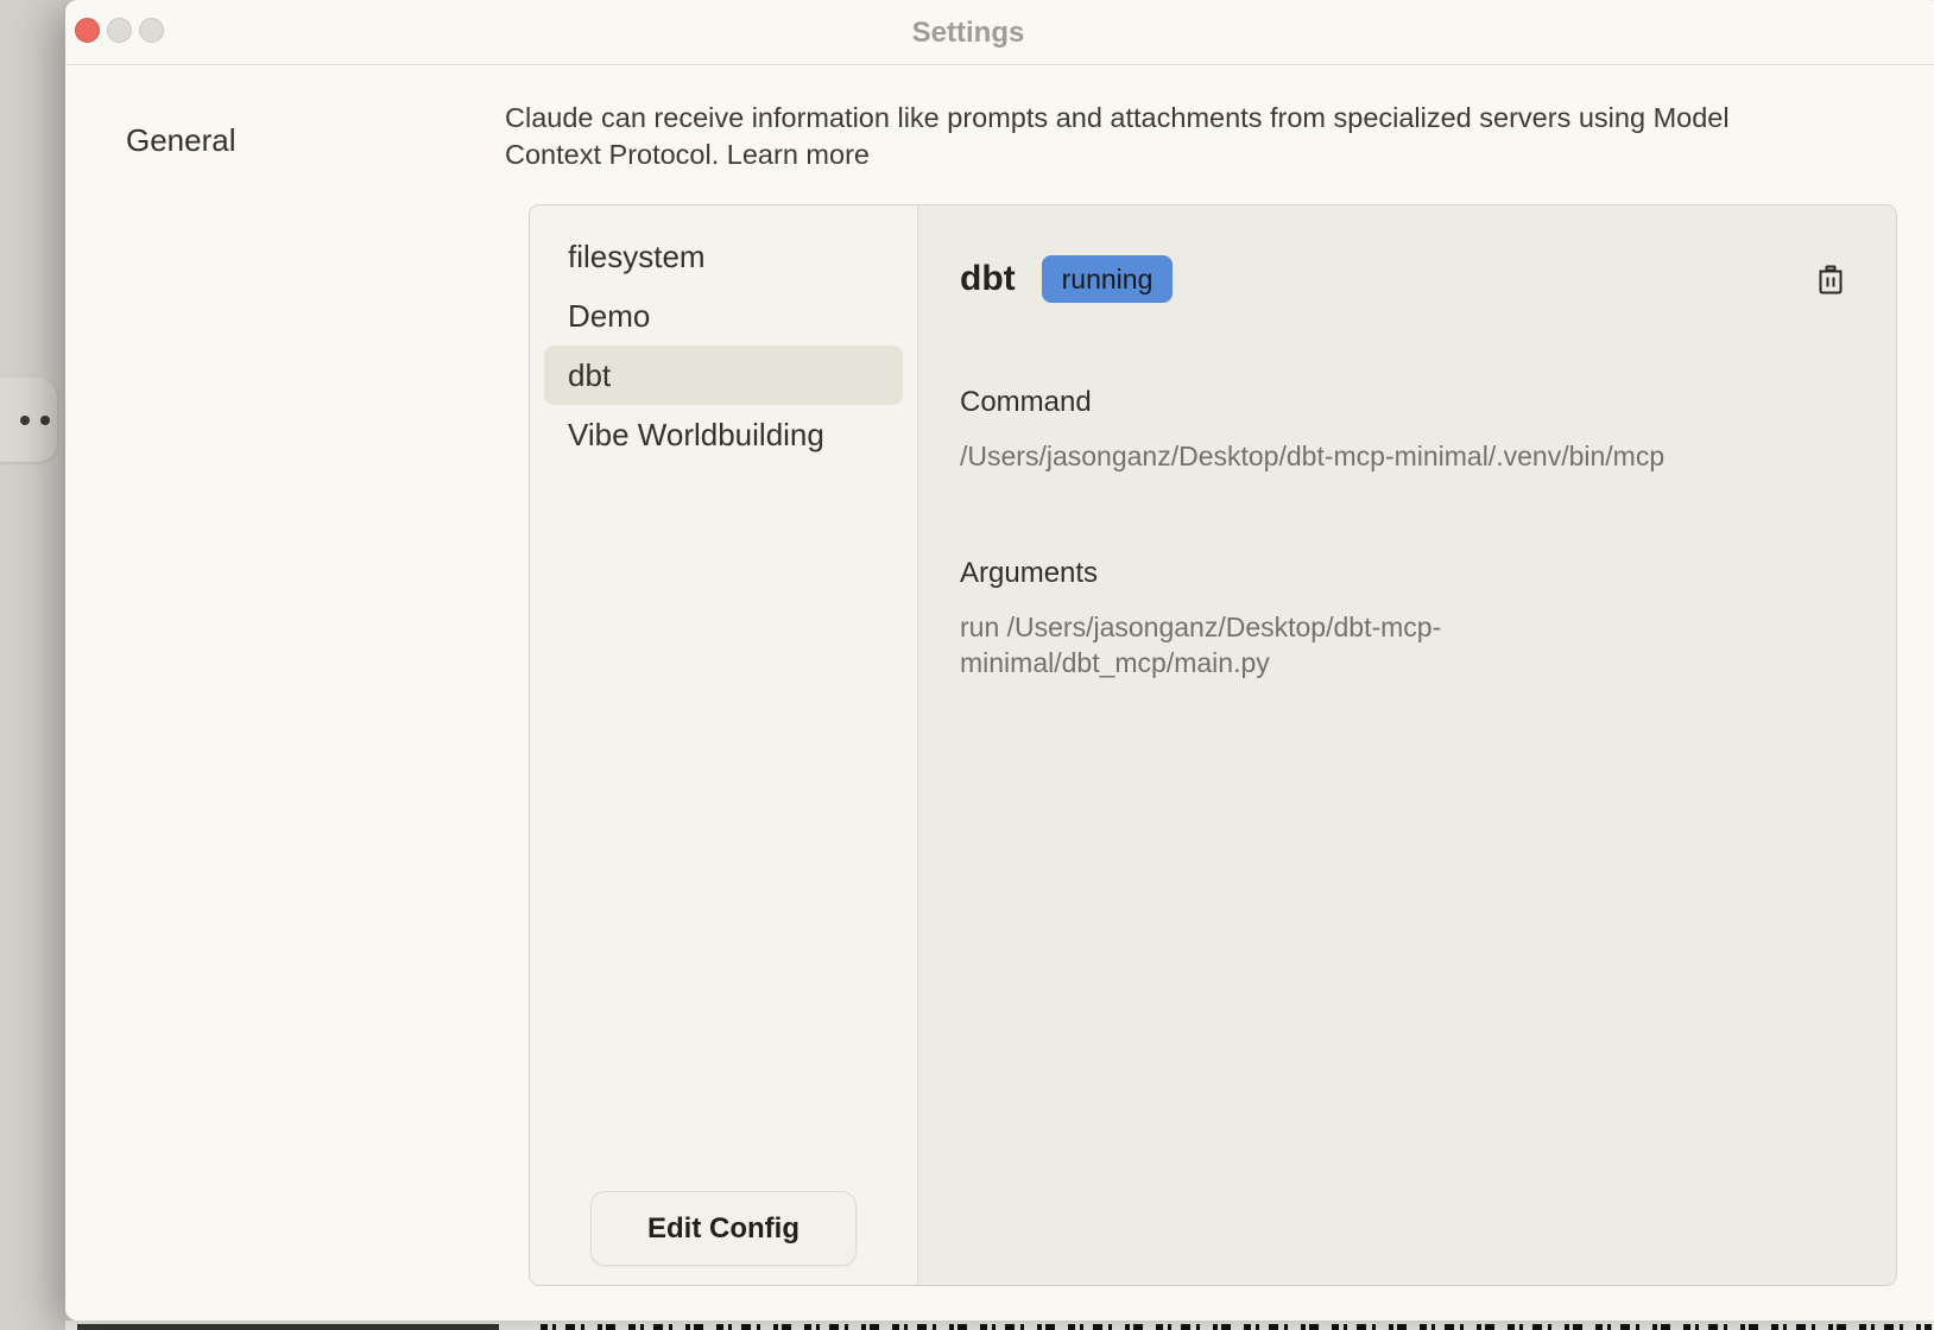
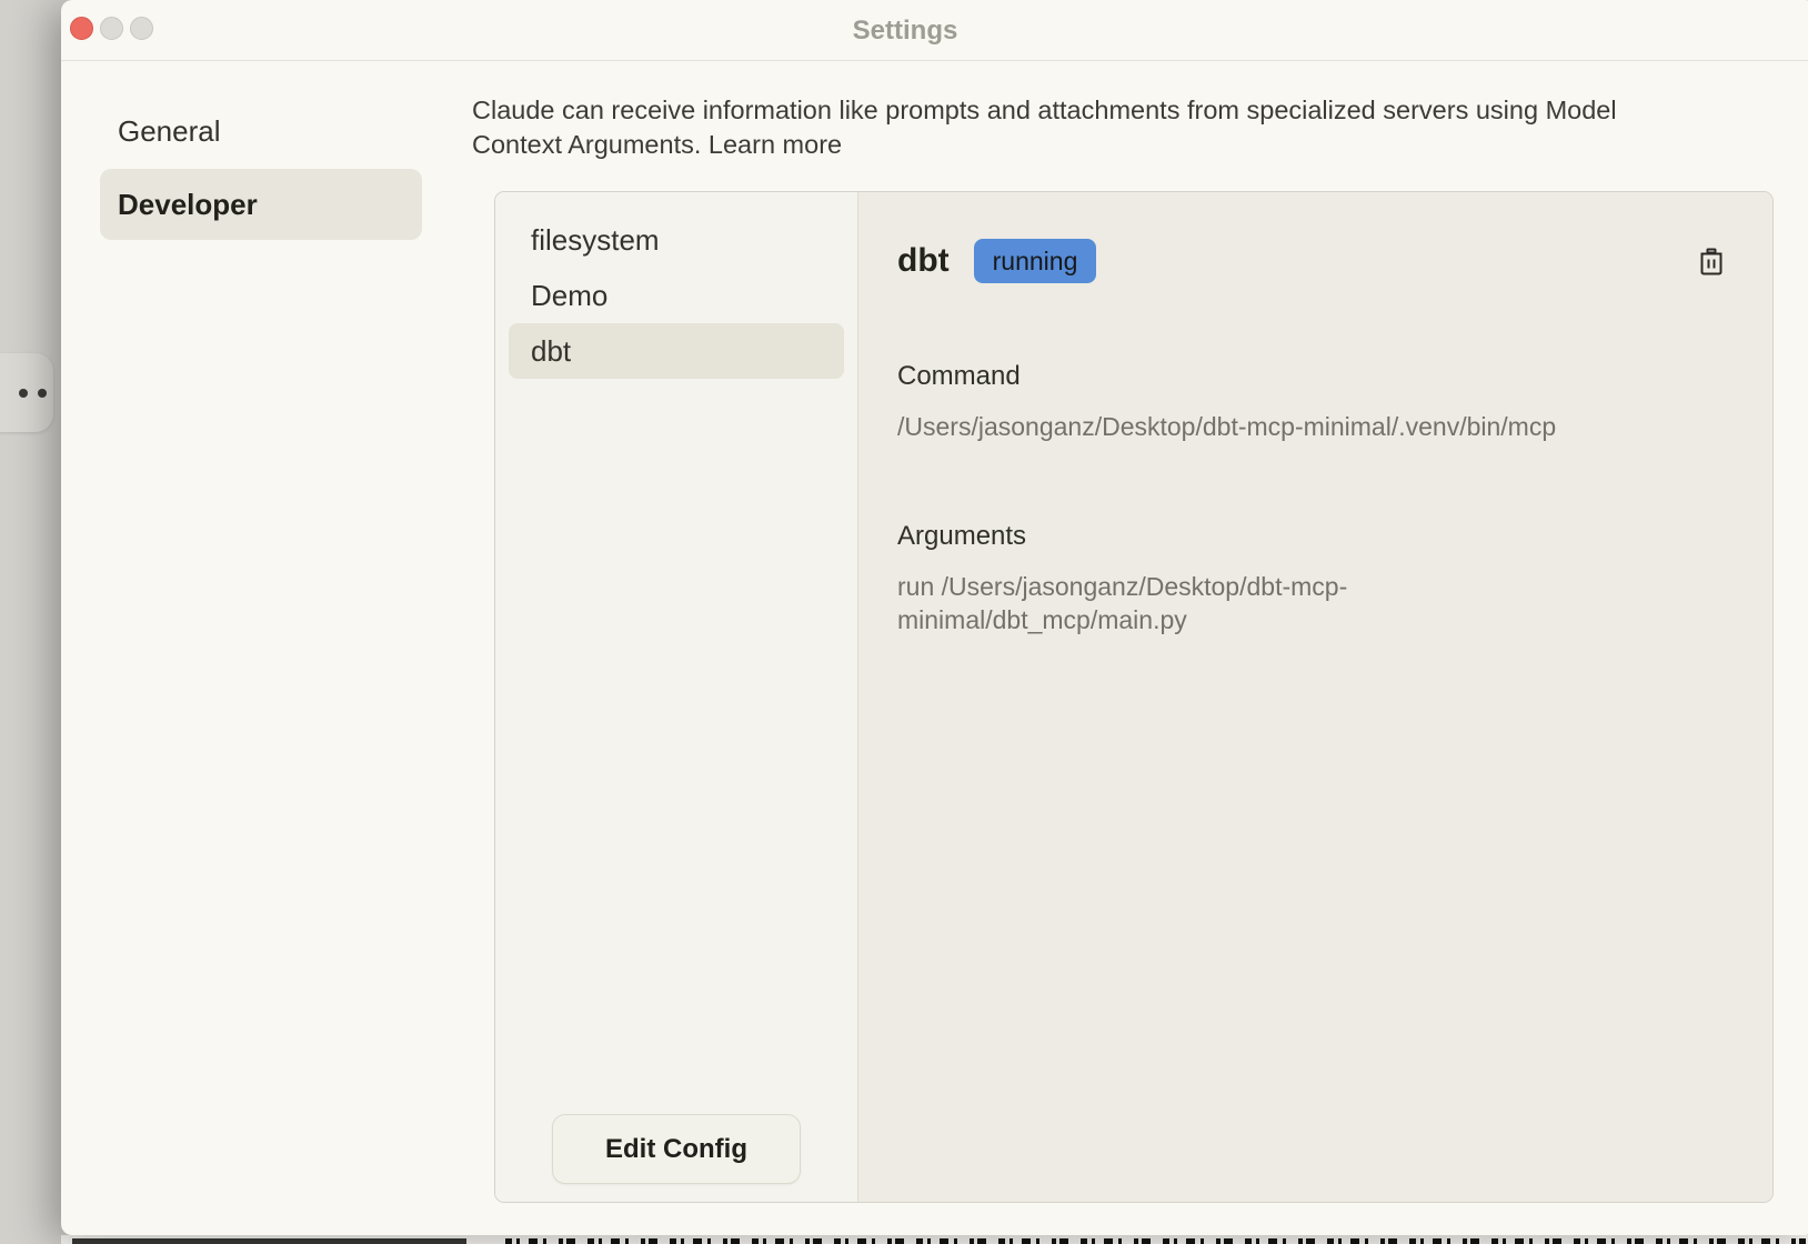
  Settings
  General
+ Developer
- Claude can receive information like prompts and attachments from specialized servers using Model Context Protocol. Learn more
+ Claude can receive information like prompts and attachments from specialized servers using Model Context Arguments. Learn more
  filesystem
  Demo
  dbt
- Vibe Worldbuilding
  Edit Config
  dbt
  running
  Command
  /Users/jasonganz/Desktop/dbt-mcp-minimal/.venv/bin/mcp
  Arguments
  run /Users/jasonganz/Desktop/dbt-mcp-minimal/dbt_mcp/main.py
